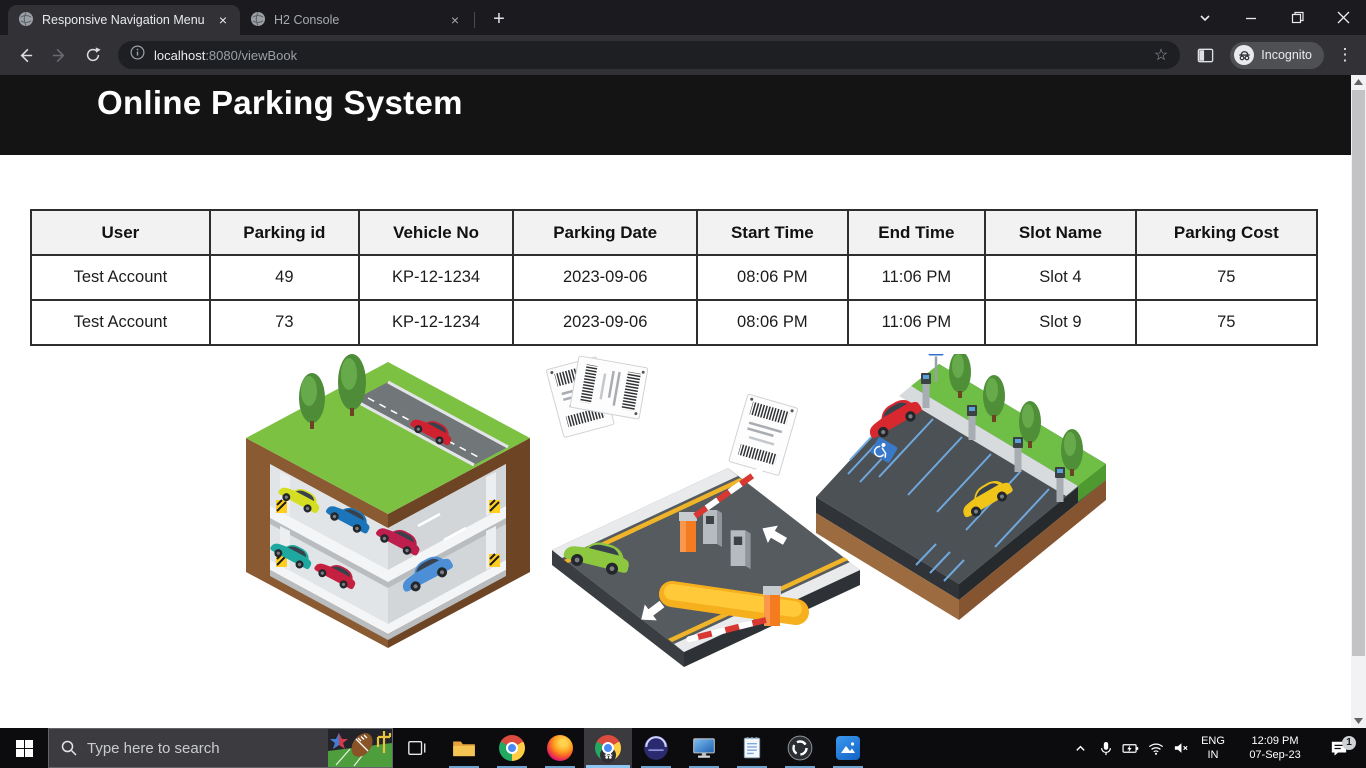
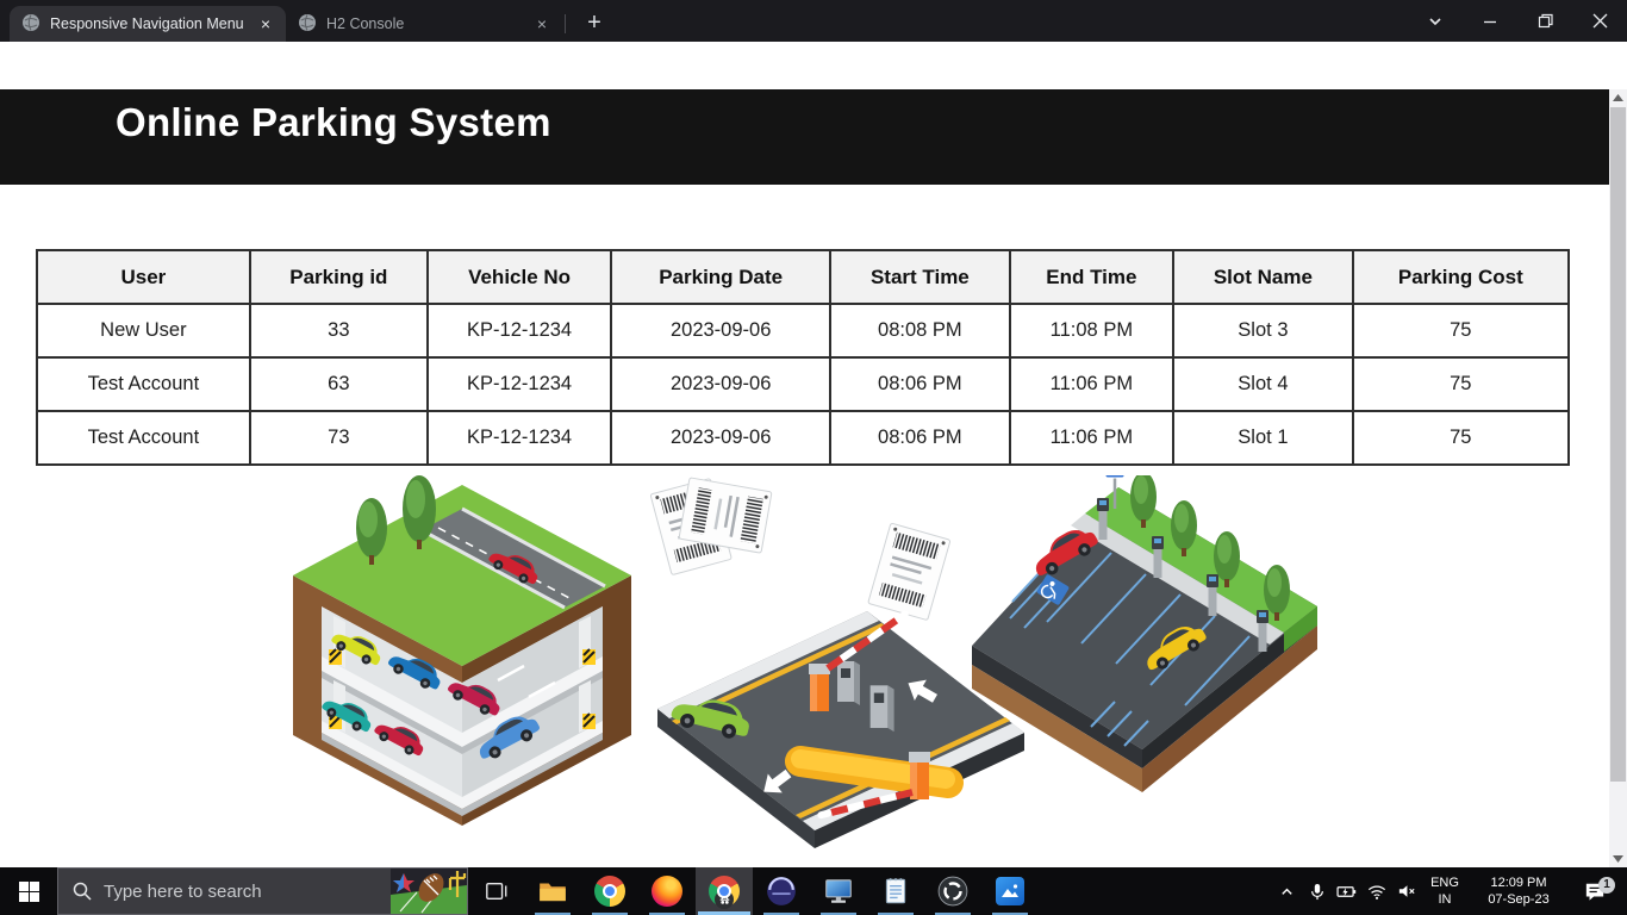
  Responsive Navigation Menu
  ×
  H2 Console
  ×
  +
- localhost:8080/viewBook
- ☆
- Incognito
- ⋮
  Online Parking System
  User	Parking id	Vehicle No	Parking Date	Start Time	End Time	Slot Name	Parking Cost
+ New User	33	KP-12-1234	2023-09-06	08:08 PM	11:08 PM	Slot 3	75
- Test Account	49	KP-12-1234	2023-09-06	08:06 PM	11:06 PM	Slot 4	75
+ Test Account	63	KP-12-1234	2023-09-06	08:06 PM	11:06 PM	Slot 4	75
- Test Account	73	KP-12-1234	2023-09-06	08:06 PM	11:06 PM	Slot 9	75
+ Test Account	73	KP-12-1234	2023-09-06	08:06 PM	11:06 PM	Slot 1	75
  Type here to search
  ENG
  IN
  12:09 PM
  07-Sep-23
  1
